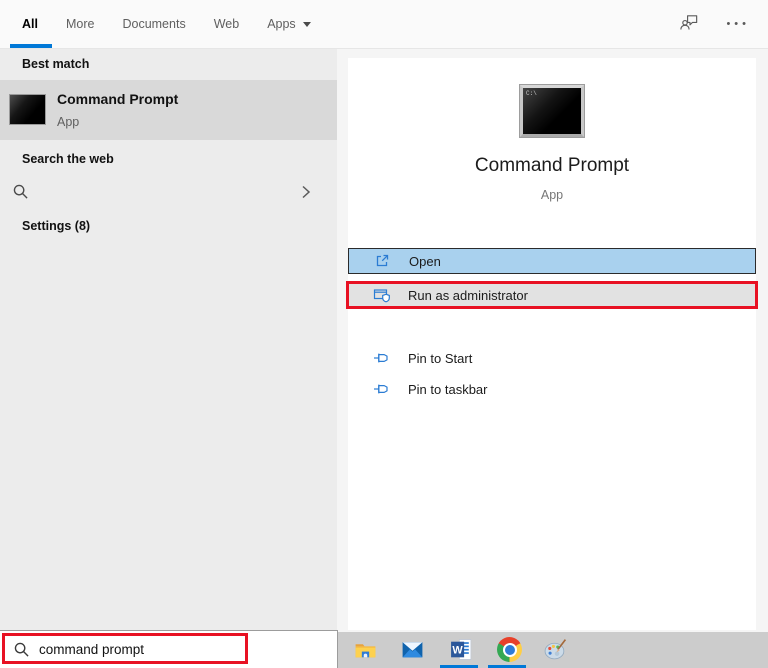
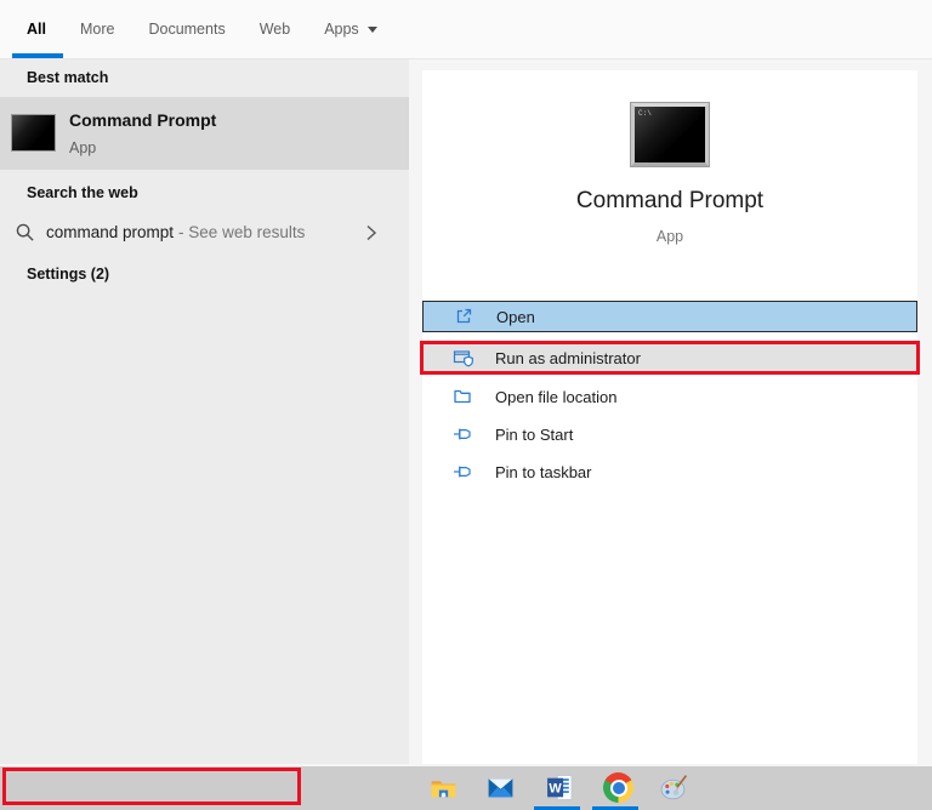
  All
  More
  Documents
  Web
  Apps
- •••
  Best match
  Command Prompt
  App
  Search the web
+ command prompt - See web results
- Settings (8)
+ Settings (2)
  Command Prompt
  App
  Open
  Run as administrator
+ Open file location
  Pin to Start
  Pin to taskbar
  W
- command prompt
